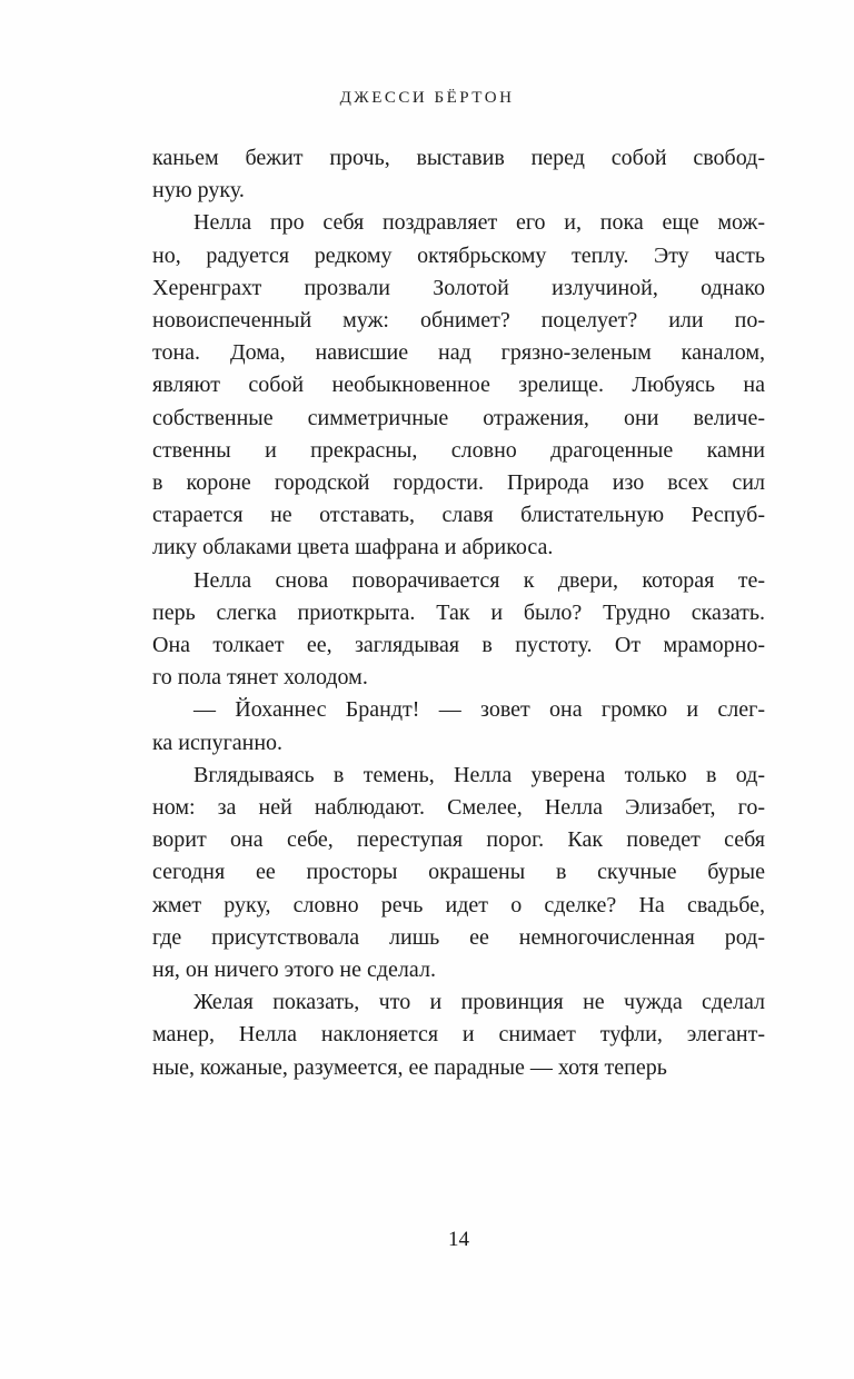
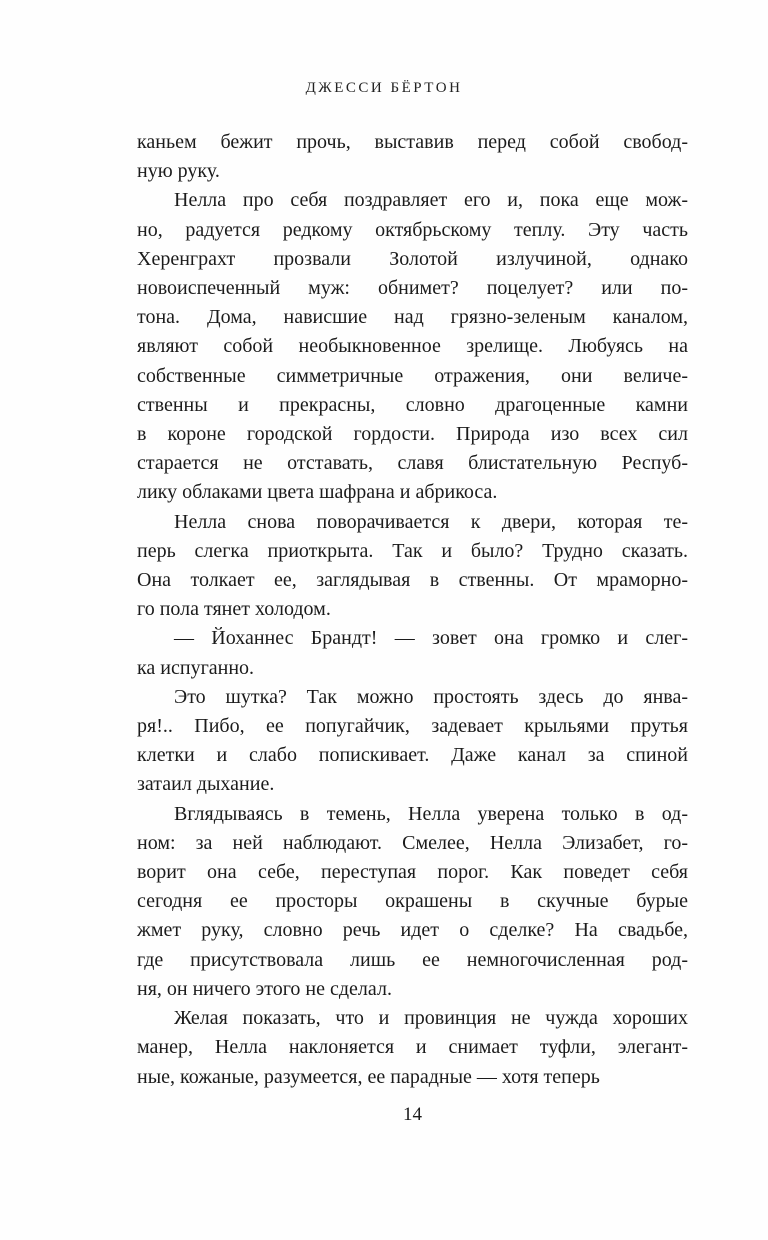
  ДЖЕССИ БЁРТОН
  каньем бежит прочь, выставив перед собой свобод-
  ную руку.
  Нелла про себя поздравляет его и, пока еще мож-
  но, радуется редкому октябрьскому теплу. Эту часть
  Херенграхт прозвали Золотой излучиной, однако
  новоиспеченный муж: обнимет? поцелует? или по-
  тона. Дома, нависшие над грязно-зеленым каналом,
  являют собой необыкновенное зрелище. Любуясь на
  собственные симметричные отражения, они величе-
  ственны и прекрасны, словно драгоценные камни
  в короне городской гордости. Природа изо всех сил
  старается не отставать, славя блистательную Респуб-
  лику облаками цвета шафрана и абрикоса.
  Нелла снова поворачивается к двери, которая те-
  перь слегка приоткрыта. Так и было? Трудно сказать.
- Она толкает ее, заглядывая в пустоту. От мраморно-
+ Она толкает ее, заглядывая в ственны. От мраморно-
  го пола тянет холодом.
  — Йоханнес Брандт! — зовет она громко и слег-
  ка испуганно.
+ Это шутка? Так можно простоять здесь до янва-
+ ря!.. Пибо, ее попугайчик, задевает крыльями прутья
+ клетки и слабо попискивает. Даже канал за спиной
+ затаил дыхание.
  Вглядываясь в темень, Нелла уверена только в од-
  ном: за ней наблюдают. Смелее, Нелла Элизабет, го-
  ворит она себе, переступая порог. Как поведет себя
  сегодня ее просторы окрашены в скучные бурые
  жмет руку, словно речь идет о сделке? На свадьбе,
  где присутствовала лишь ее немногочисленная род-
  ня, он ничего этого не сделал.
- Желая показать, что и провинция не чужда сделал
+ Желая показать, что и провинция не чужда хороших
  манер, Нелла наклоняется и снимает туфли, элегант-
  ные, кожаные, разумеется, ее парадные — хотя теперь
  14
